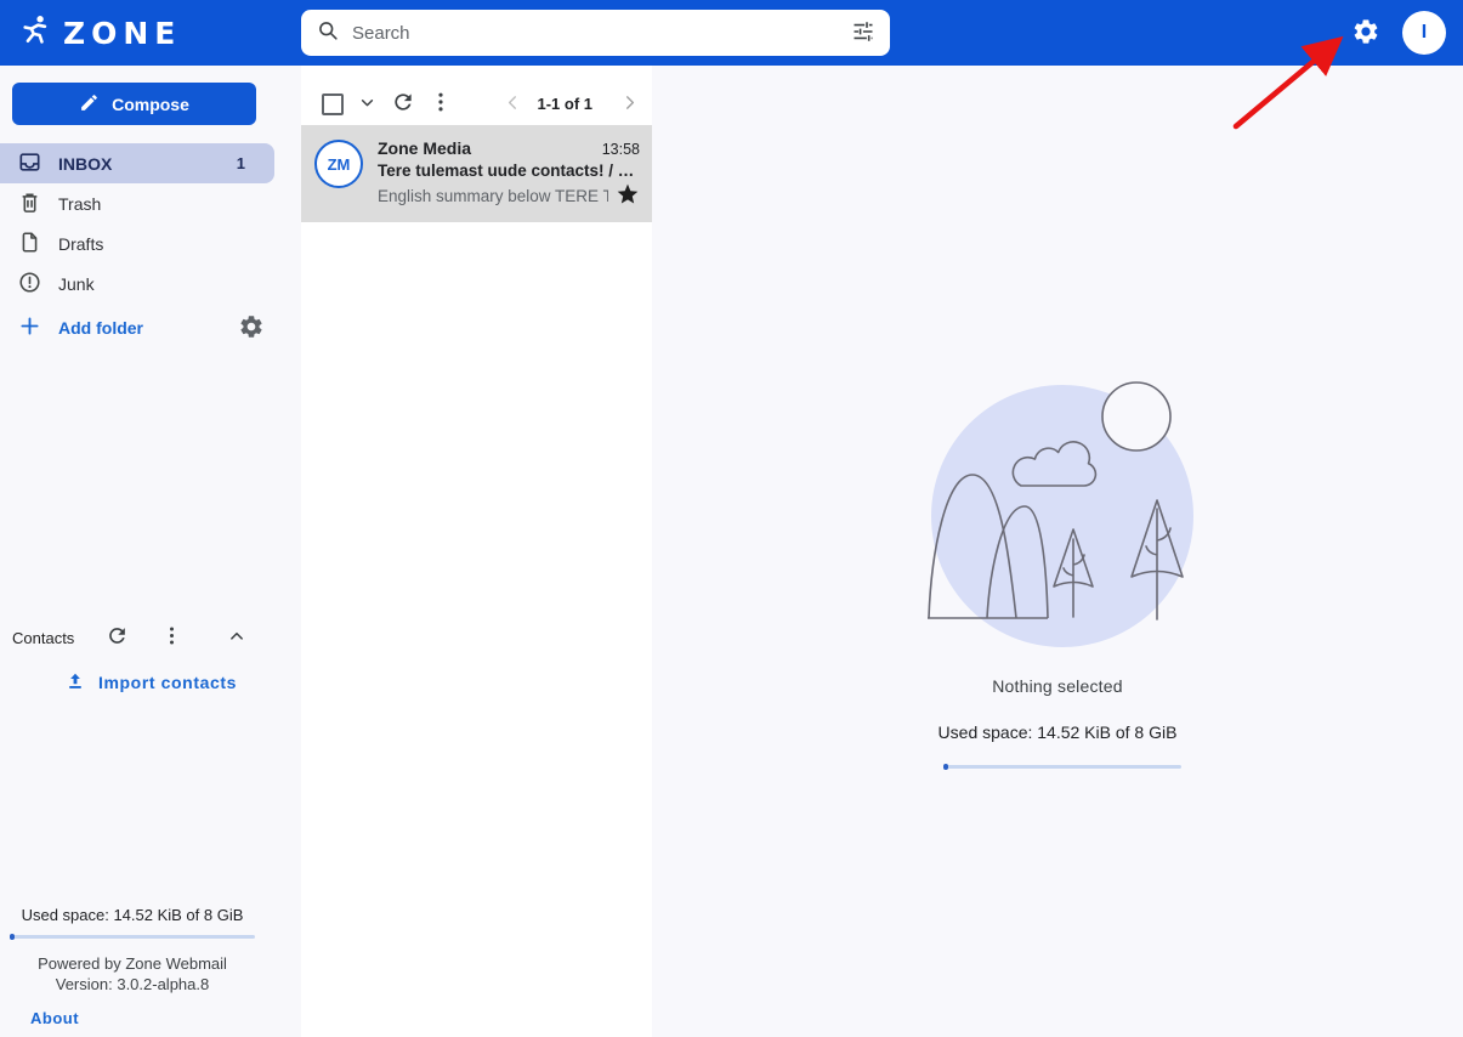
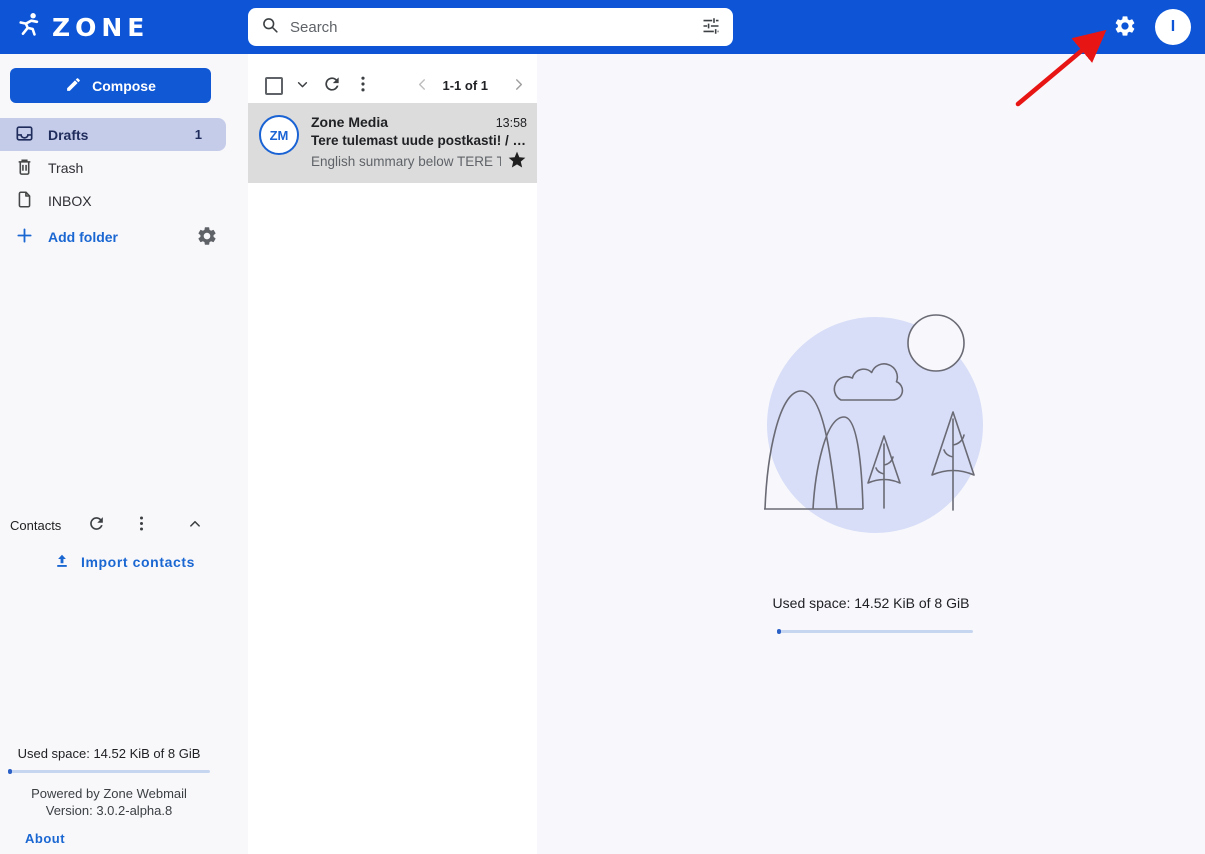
  ZONE
  Search
  I
  Compose
- INBOX
+ Drafts
  1
  Trash
- Drafts
+ INBOX
- Junk
  Add folder
  Contacts
  Import contacts
  Used space: 14.52 KiB of 8 GiB
  Powered by Zone Webmail
  Version: 3.0.2-alpha.8
  About
  1-1 of 1
  ZM
  Zone Media
  13:58
- Tere tulemast uude contacts! / …
+ Tere tulemast uude postkasti! / …
  English summary below TERE T
- Nothing selected
  Used space: 14.52 KiB of 8 GiB
